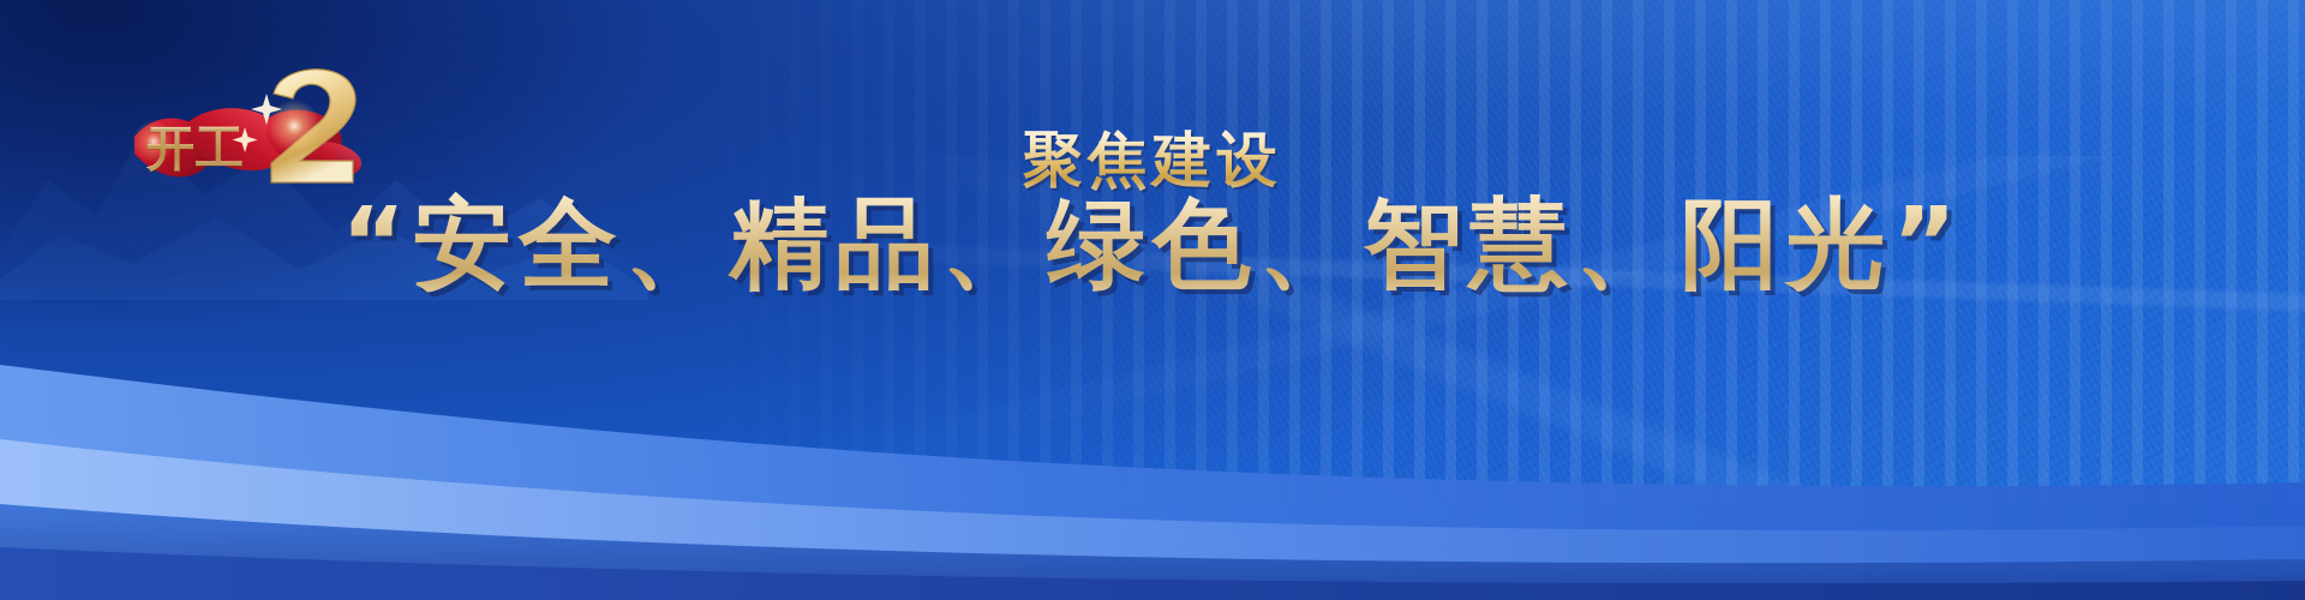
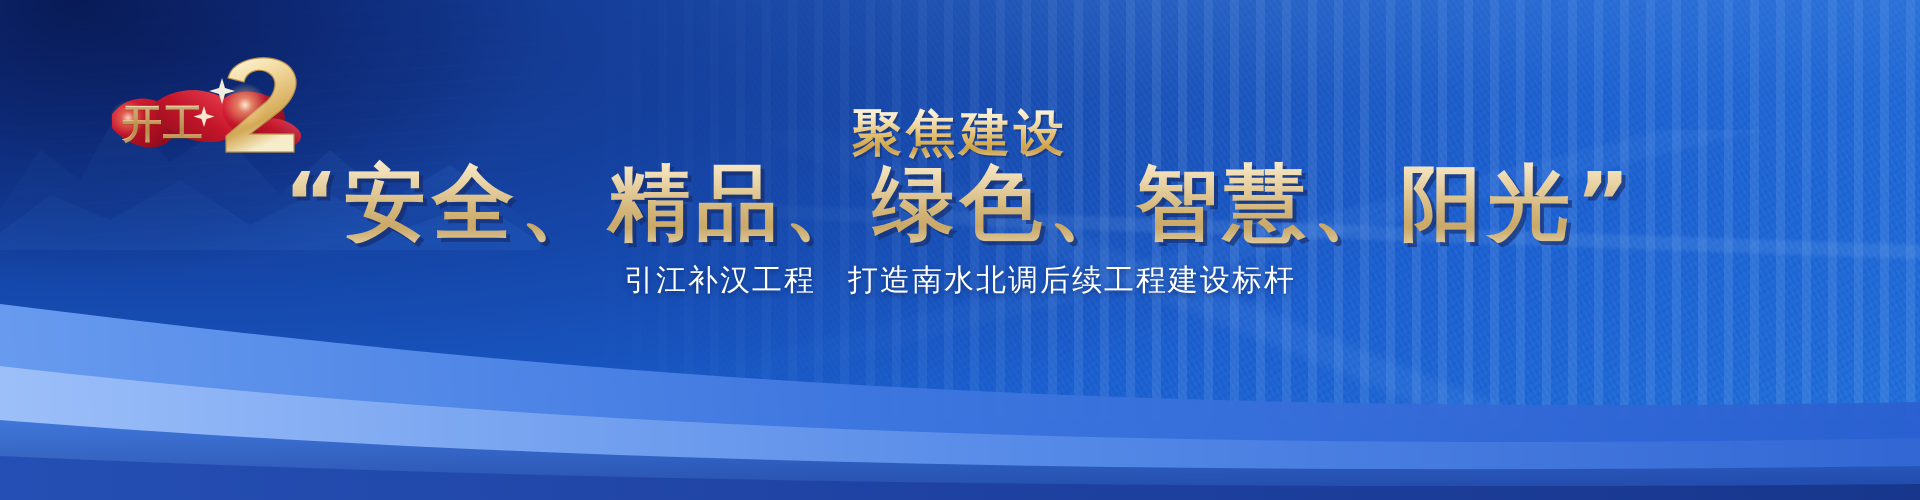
  聚焦建设
  “安全、精品、绿色、智慧、阳光”
+ 引江补汉工程 打造南水北调后续工程建设标杆
